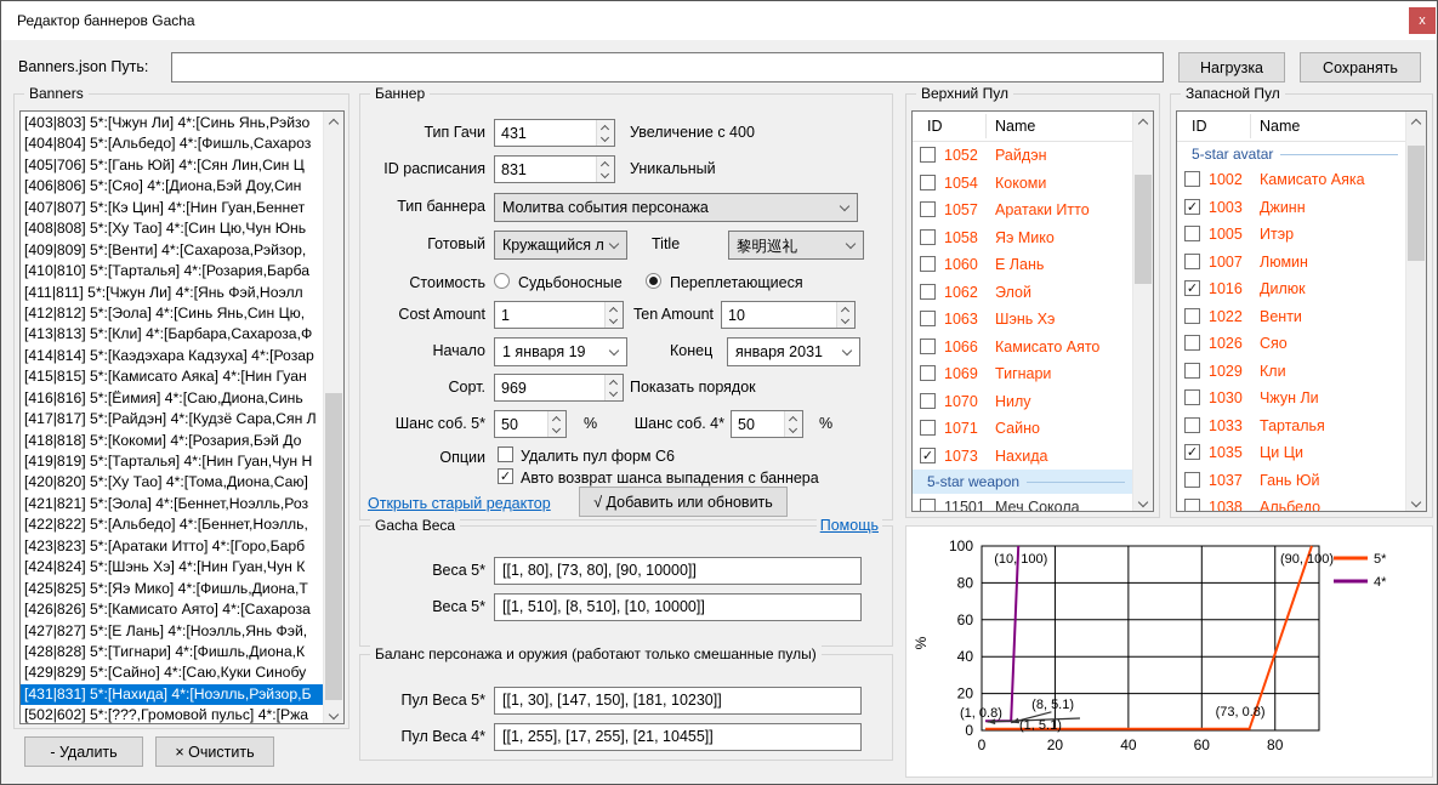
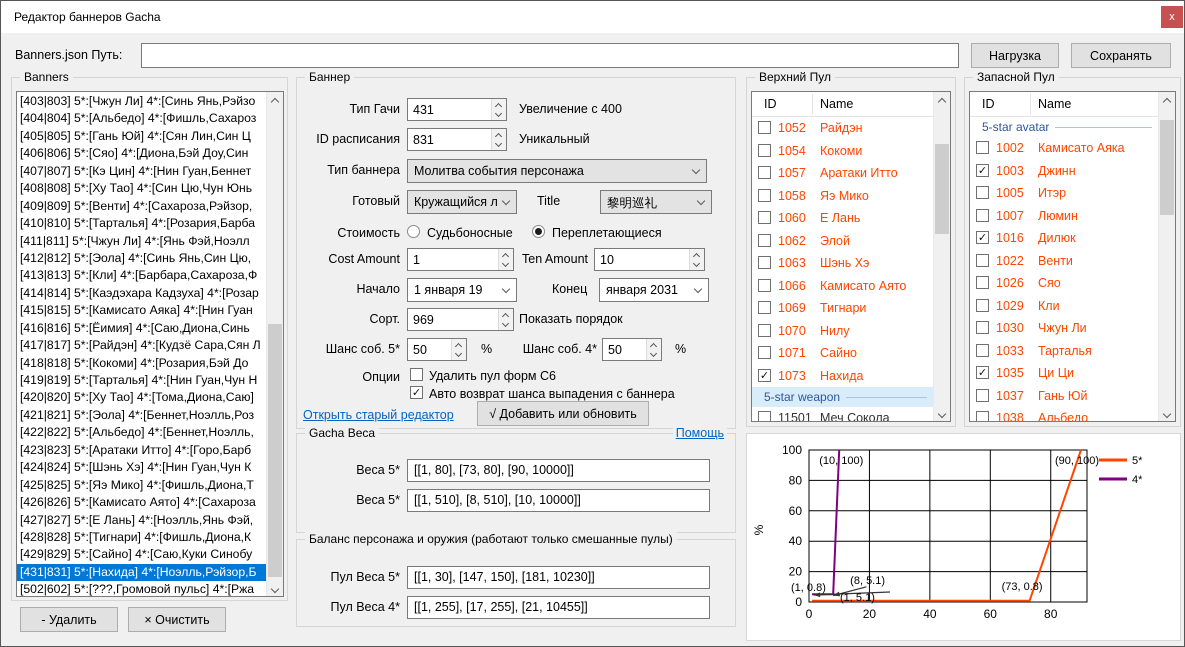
  Редактор баннеров Gacha
  x
  Banners.json Путь:
  Нагрузка
  Сохранять
  Banners
  [403|803] 5*:[Чжун Ли] 4*:[Синь Янь,Рэйзо
  [404|804] 5*:[Альбедо] 4*:[Фишль,Сахароз
- [405|706] 5*:[Гань Юй] 4*:[Сян Лин,Син Ц
+ [405|805] 5*:[Гань Юй] 4*:[Сян Лин,Син Ц
  [406|806] 5*:[Сяо] 4*:[Диона,Бэй Доу,Син
  [407|807] 5*:[Кэ Цин] 4*:[Нин Гуан,Беннет
  [408|808] 5*:[Ху Тао] 4*:[Син Цю,Чун Юнь
  [409|809] 5*:[Венти] 4*:[Сахароза,Рэйзор,
  [410|810] 5*:[Тарталья] 4*:[Розария,Барба
  [411|811] 5*:[Чжун Ли] 4*:[Янь Фэй,Ноэлл
  [412|812] 5*:[Эола] 4*:[Синь Янь,Син Цю,
  [413|813] 5*:[Кли] 4*:[Барбара,Сахароза,Ф
  [414|814] 5*:[Каэдэхара Кадзуха] 4*:[Розар
  [415|815] 5*:[Камисато Аяка] 4*:[Нин Гуан
  [416|816] 5*:[Ёимия] 4*:[Саю,Диона,Синь
  [417|817] 5*:[Райдэн] 4*:[Кудзё Сара,Сян Л
  [418|818] 5*:[Кокоми] 4*:[Розария,Бэй До
  [419|819] 5*:[Тарталья] 4*:[Нин Гуан,Чун Н
  [420|820] 5*:[Ху Тао] 4*:[Тома,Диона,Саю]
  [421|821] 5*:[Эола] 4*:[Беннет,Ноэлль,Роз
  [422|822] 5*:[Альбедо] 4*:[Беннет,Ноэлль,
  [423|823] 5*:[Аратаки Итто] 4*:[Горо,Барб
  [424|824] 5*:[Шэнь Хэ] 4*:[Нин Гуан,Чун К
  [425|825] 5*:[Яэ Мико] 4*:[Фишль,Диона,Т
  [426|826] 5*:[Камисато Аято] 4*:[Сахароза
  [427|827] 5*:[Е Лань] 4*:[Ноэлль,Янь Фэй,
  [428|828] 5*:[Тигнари] 4*:[Фишль,Диона,К
  [429|829] 5*:[Сайно] 4*:[Саю,Куки Синобу
  [431|831] 5*:[Нахида] 4*:[Ноэлль,Рэйзор,Б
  [502|602] 5*:[???,Громовой пульс] 4*:[Ржа
  - Удалить
  × Очистить
  Баннер
  Тип Гачи
  431
  Увеличение с 400
  ID расписания
  831
  Уникальный
  Тип баннера
  Молитва события персонажа
  Готовый
  Кружащийся л
  Title
  黎明巡礼
  Стоимость
  Судьбоносные
  Переплетающиеся
  Cost Amount
  1
  Ten Amount
  10
  Начало
  1 января 19
  Конец
  января 2031
  Сорт.
  969
  Показать порядок
  Шанс соб. 5*
  50
  %
  Шанс соб. 4*
  50
  %
  Опции
  Удалить пул форм С6
  ✓
  Авто возврат шанса выпадения с баннера
  Открыть старый редактор
  √ Добавить или обновить
  Gacha Веса
  Помощь
  Веса 5*
  [[1, 80], [73, 80], [90, 10000]]
  Веса 5*
  [[1, 510], [8, 510], [10, 10000]]
  Баланс персонажа и оружия (работают только смешанные пулы)
  Пул Веса 5*
  [[1, 30], [147, 150], [181, 10230]]
  Пул Веса 4*
  [[1, 255], [17, 255], [21, 10455]]
  Верхний Пул
  ID
  Name
  1052
  Райдэн
  1054
  Кокоми
  1057
  Аратаки Итто
  1058
  Яэ Мико
  1060
  Е Лань
  1062
  Элой
  1063
  Шэнь Хэ
  1066
  Камисато Аято
  1069
  Тигнари
  1070
  Нилу
  1071
  Сайно
  ✓
  1073
  Нахида
  5-star weapon
  11501
  Меч Сокола
  Запасной Пул
  ID
  Name
  5-star avatar
  1002
  Камисато Аяка
  ✓
  1003
  Джинн
  1005
  Итэр
  1007
  Люмин
  ✓
  1016
  Дилюк
  1022
  Венти
  1026
  Сяо
  1029
  Кли
  1030
  Чжун Ли
  1033
  Тарталья
  ✓
  1035
  Ци Ци
  1037
  Гань Юй
  1038
  Альбедо
  0
  20
  40
  60
  80
  0
  20
  40
  60
  80
  100
  (10, 100)
  (90, 100)
  (1, 0.8)
  (8, 5.1)
  (1, 5.1)
  (73, 0.8)
  5*
  4*
